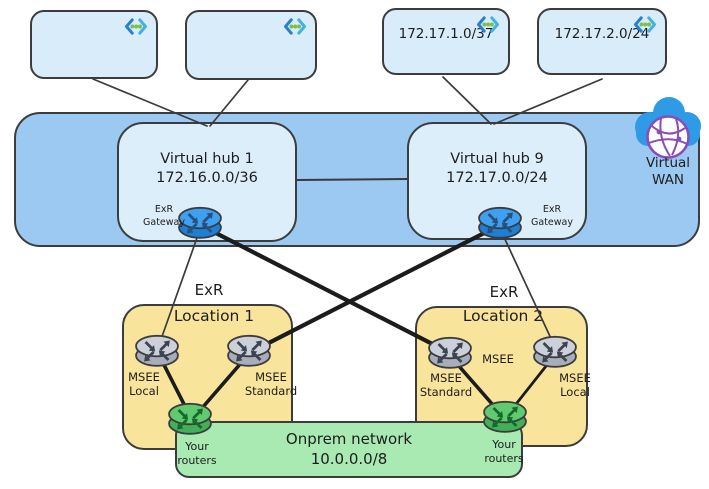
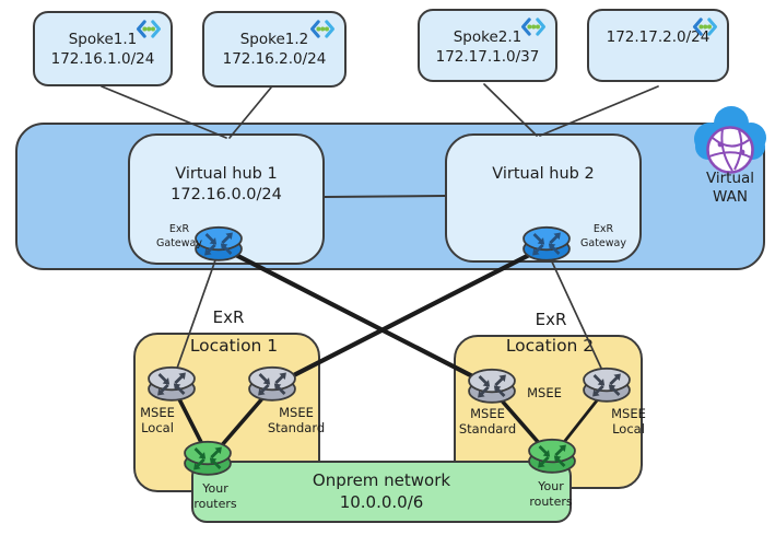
+ Spoke1.1
+ 172.16.1.0/24
+ Spoke1.2
+ 172.16.2.0/24
+ Spoke2.1
  172.17.1.0/37
  172.17.2.0/24
  Virtual hub 1
- 172.16.0.0/36
+ 172.16.0.0/24
- Virtual hub 9
+ Virtual hub 2
- 172.17.0.0/24
  Onprem network
- 10.0.0.0/8
+ 10.0.0.0/6
  Virtual WAN
  ExR Gateway
  ExR Gateway
  ExR
  ExR
  Location 1
  Location 2
  MSEE Local
  MSEE Standard
  MSEE Standard
  MSEE
  MSEE Local
  Your routers
  Your routers
